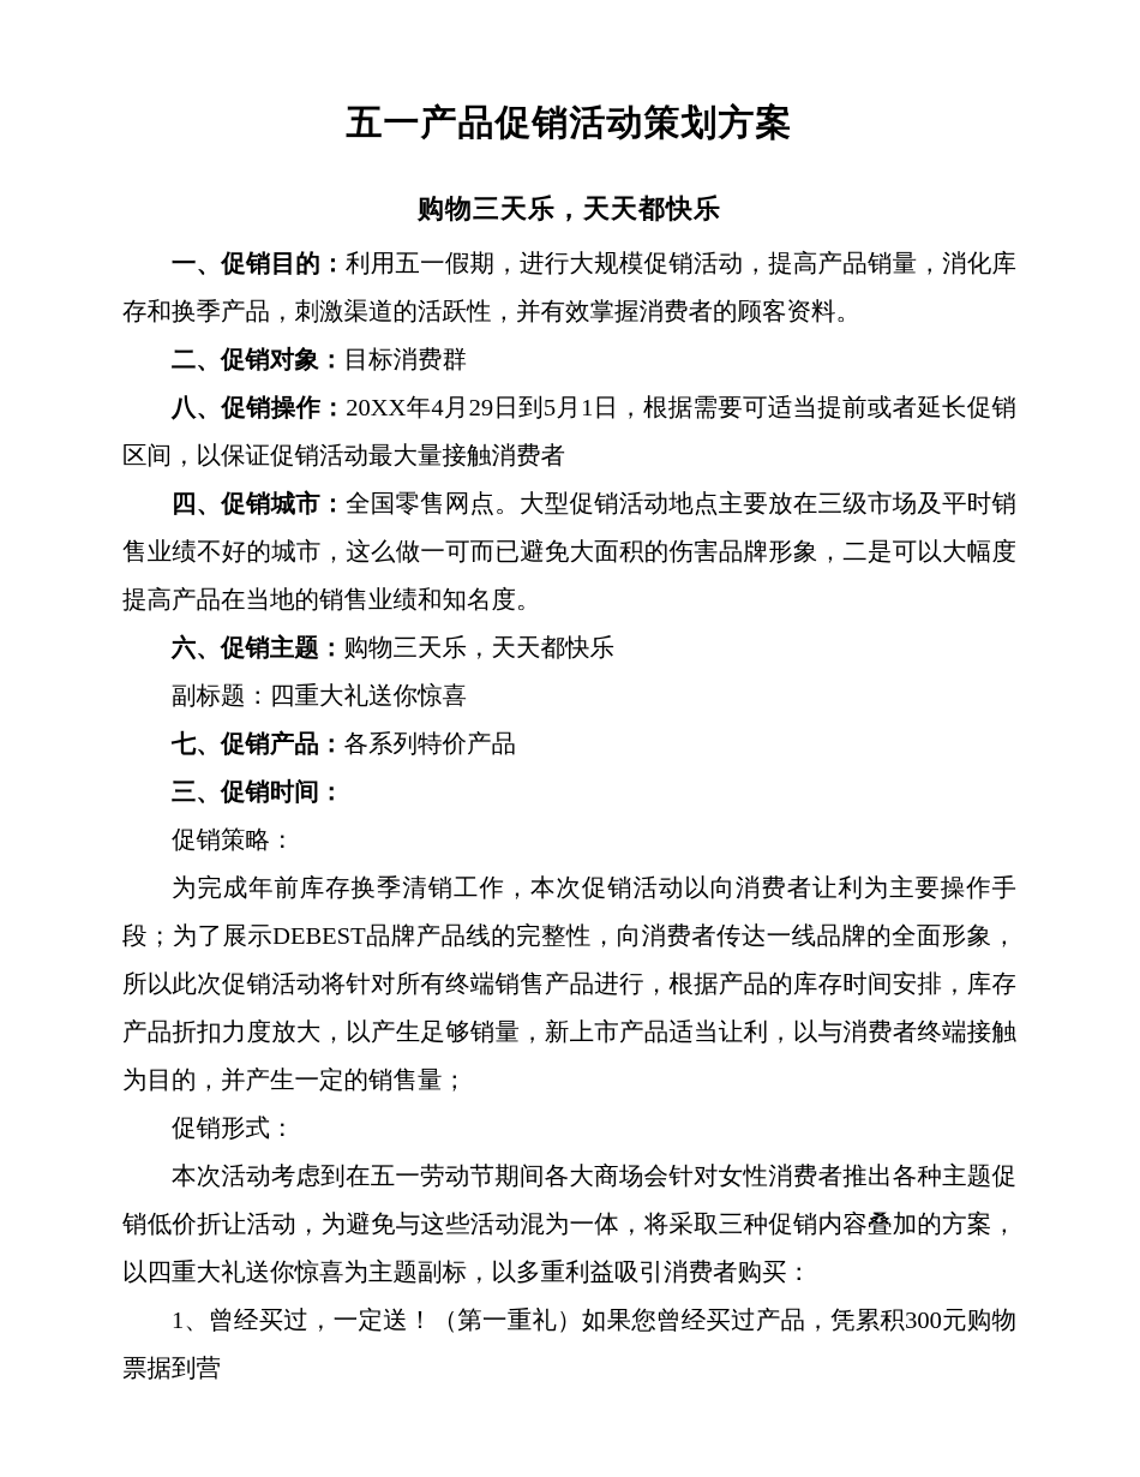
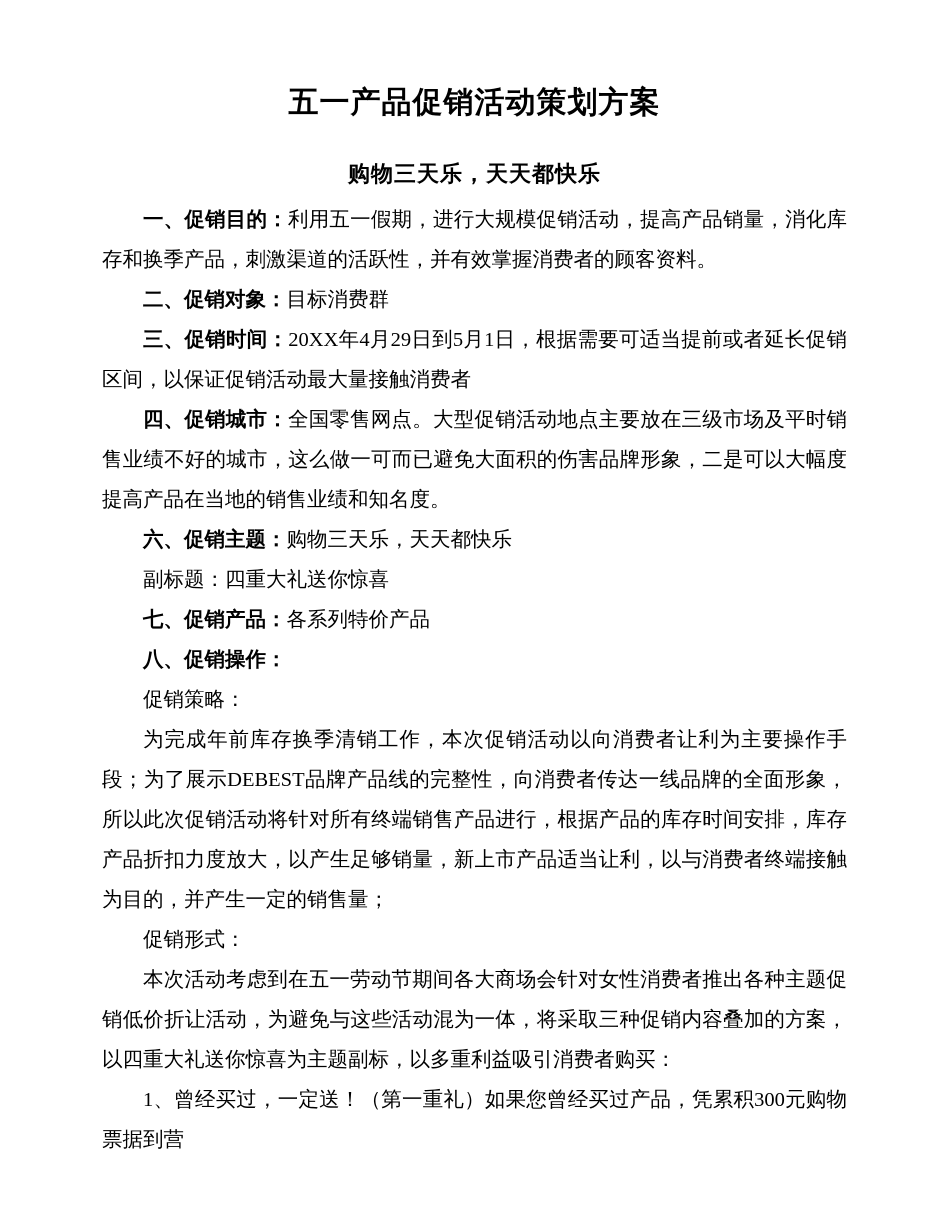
  五一产品促销活动策划方案
  购物三天乐，天天都快乐
  一、促销目的：利用五一假期，进行大规模促销活动，提高产品销量，消化库存和换季产品，刺激渠道的活跃性，并有效掌握消费者的顾客资料。
  二、促销对象：目标消费群
- 八、促销操作：20XX年4月29日到5月1日，根据需要可适当提前或者延长促销区间，以保证促销活动最大量接触消费者
+ 三、促销时间：20XX年4月29日到5月1日，根据需要可适当提前或者延长促销区间，以保证促销活动最大量接触消费者
  四、促销城市：全国零售网点。大型促销活动地点主要放在三级市场及平时销售业绩不好的城市，这么做一可而已避免大面积的伤害品牌形象，二是可以大幅度提高产品在当地的销售业绩和知名度。
  六、促销主题：购物三天乐，天天都快乐
  副标题：四重大礼送你惊喜
  七、促销产品：各系列特价产品
- 三、促销时间：
+ 八、促销操作：
  促销策略：
  为完成年前库存换季清销工作，本次促销活动以向消费者让利为主要操作手段；为了展示DEBEST品牌产品线的完整性，向消费者传达一线品牌的全面形象，所以此次促销活动将针对所有终端销售产品进行，根据产品的库存时间安排，库存产品折扣力度放大，以产生足够销量，新上市产品适当让利，以与消费者终端接触为目的，并产生一定的销售量；
  促销形式：
  本次活动考虑到在五一劳动节期间各大商场会针对女性消费者推出各种主题促销低价折让活动，为避免与这些活动混为一体，将采取三种促销内容叠加的方案，以四重大礼送你惊喜为主题副标，以多重利益吸引消费者购买：
  1、曾经买过，一定送！（第一重礼）如果您曾经买过产品，凭累积300元购物票据到营
